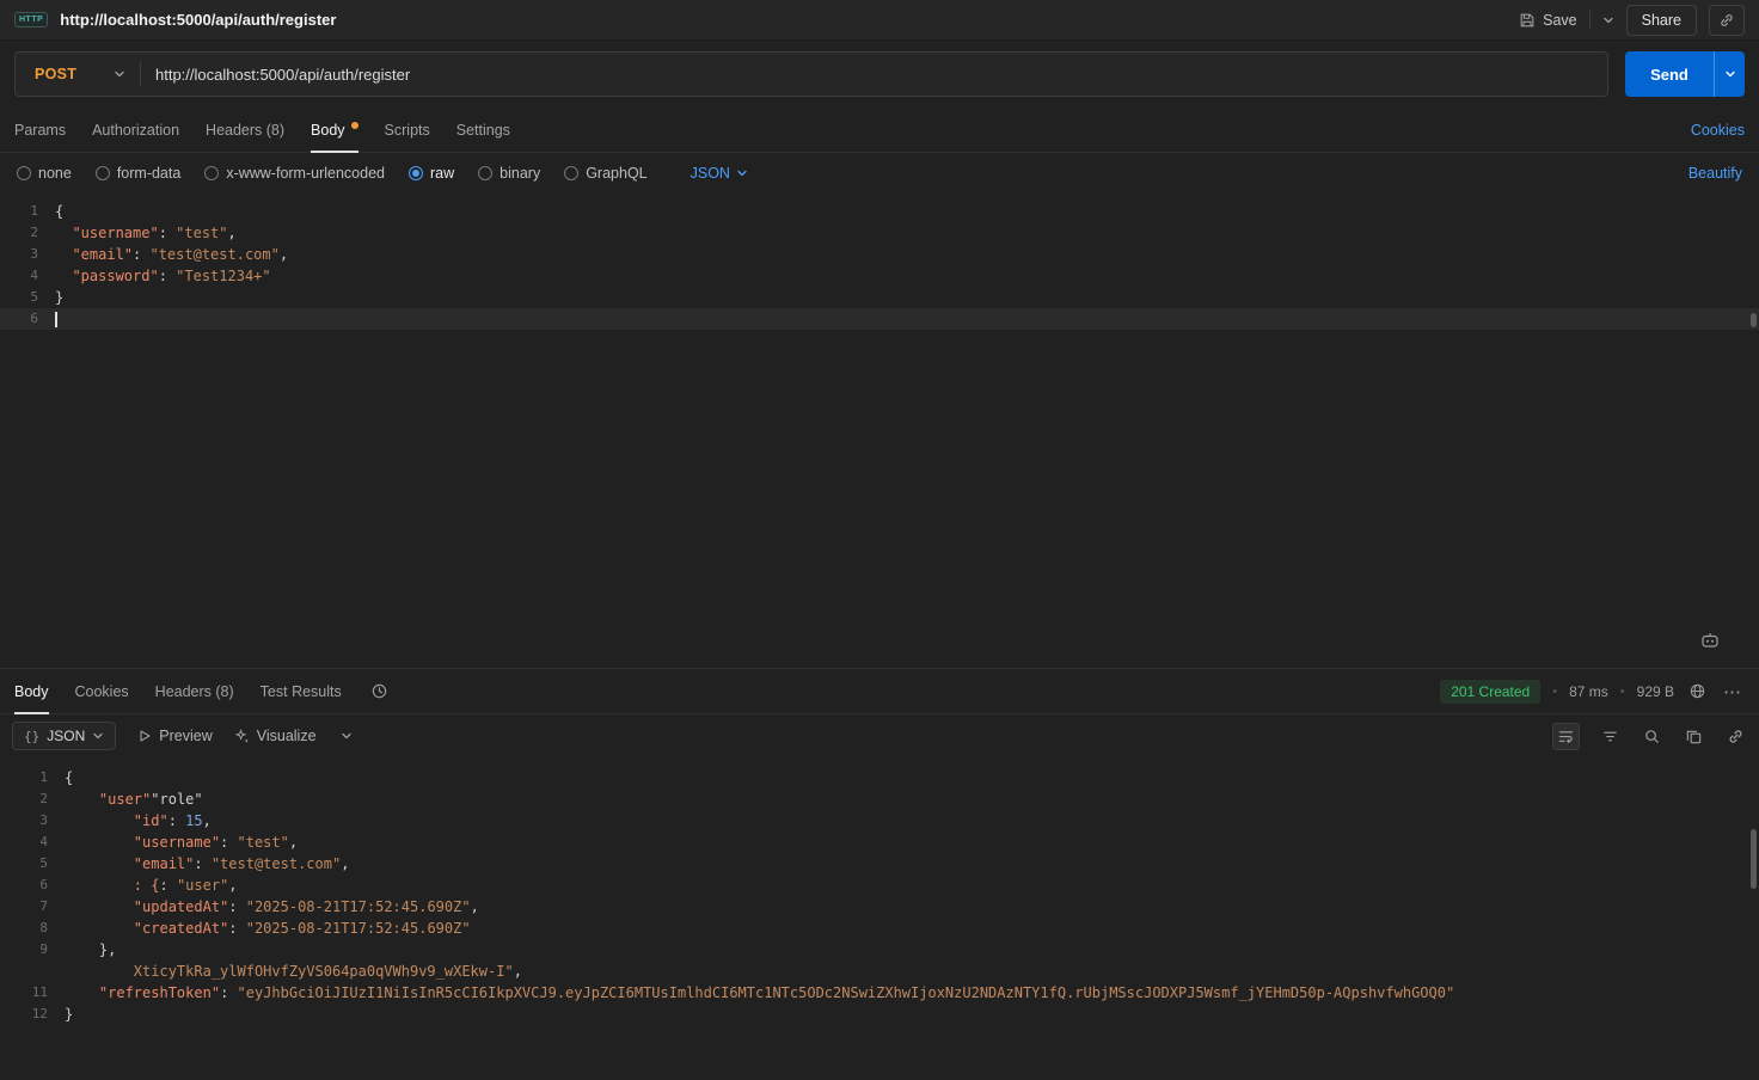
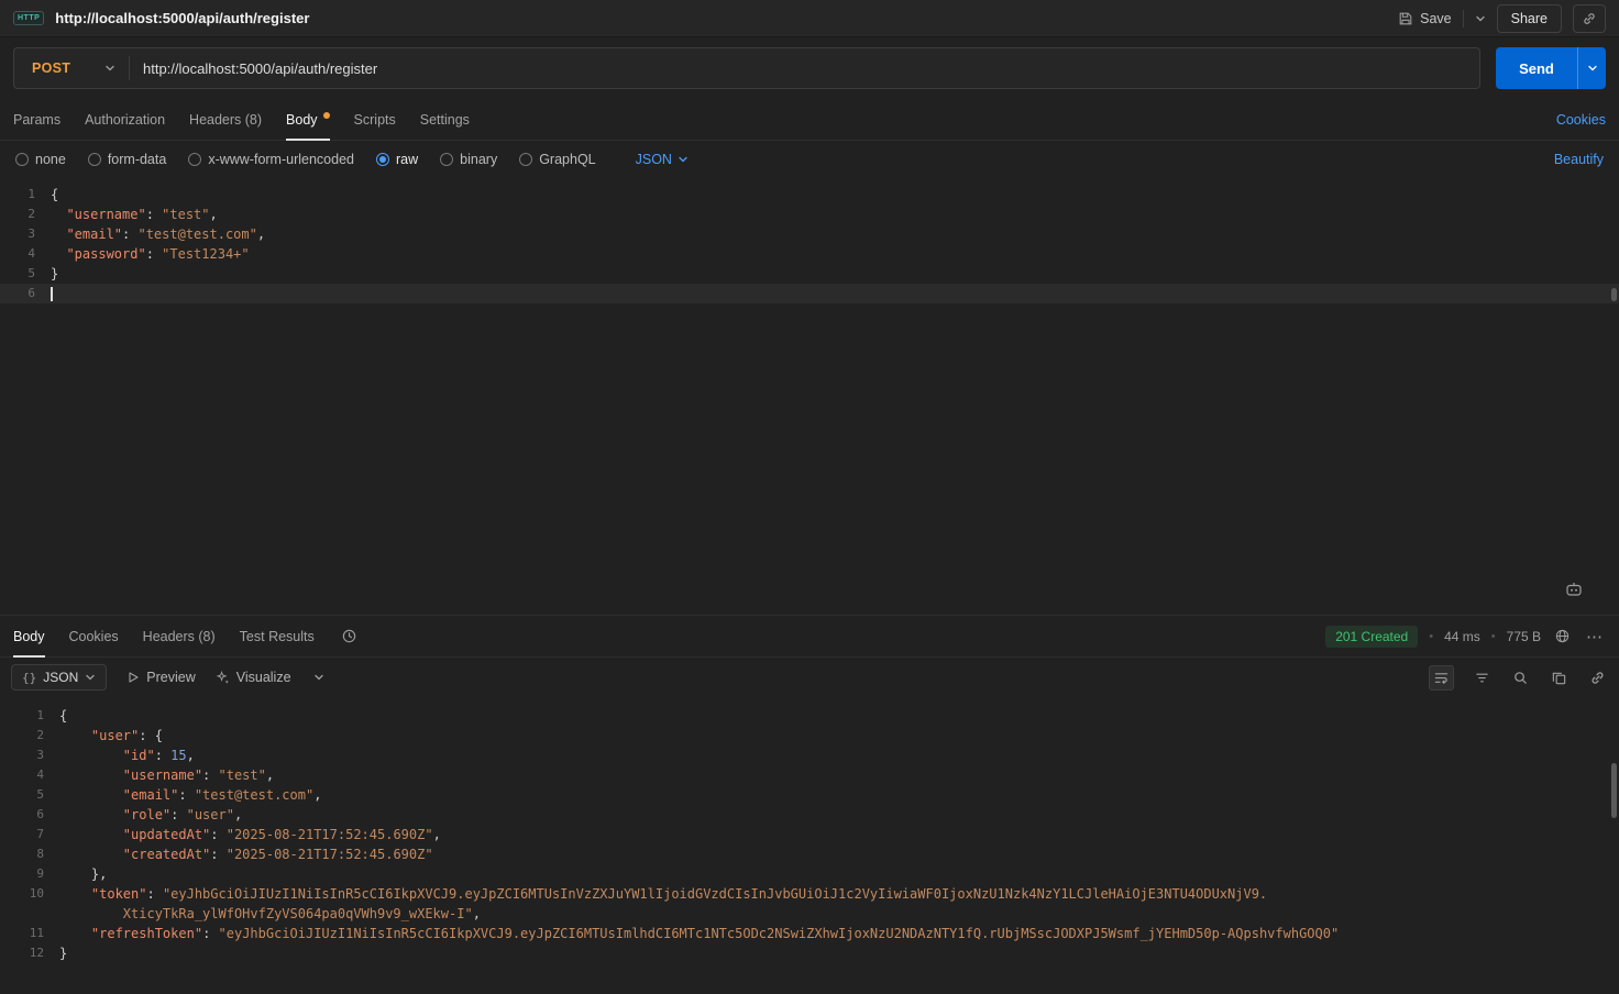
  http://localhost:5000/api/auth/register
  Save
  Share
  POST
  http://localhost:5000/api/auth/register
  Send
  Params
  Authorization
  Headers (8)
  Body
  Scripts
  Settings
  Cookies
  none
  form-data
  x-www-form-urlencoded
  raw
  binary
  GraphQL
  JSON
  Beautify
  1
  {
  2
  "username": "test",
  3
  "email": "test@test.com",
  4
  "password": "Test1234+"
  5
  }
  6
  Body
  Cookies
  Headers (8)
  Test Results
  201 Created
  •
- 87 ms
+ 44 ms
  •
- 929 B
+ 775 B
  ⋯
  {}
  JSON
  Preview
  Visualize
  1
  {
  2
- "user""role"
+ "user": {
  3
  "id": 15,
  4
  "username": "test",
  5
  "email": "test@test.com",
  6
- : {: "user",
+ "role": "user",
  7
  "updatedAt": "2025-08-21T17:52:45.690Z",
  8
  "createdAt": "2025-08-21T17:52:45.690Z"
  9
  },
+ 10
+ "token": "eyJhbGciOiJIUzI1NiIsInR5cCI6IkpXVCJ9.eyJpZCI6MTUsInVzZXJuYW1lIjoidGVzdCIsInJvbGUiOiJ1c2VyIiwiaWF0IjoxNzU1Nzk4NzY1LCJleHAiOjE3NTU4ODUxNjV9.
  XticyTkRa_ylWfOHvfZyVS064pa0qVWh9v9_wXEkw-I",
  11
  "refreshToken": "eyJhbGciOiJIUzI1NiIsInR5cCI6IkpXVCJ9.eyJpZCI6MTUsImlhdCI6MTc1NTc5ODc2NSwiZXhwIjoxNzU2NDAzNTY1fQ.rUbjMSscJODXPJ5Wsmf_jYEHmD50p-AQpshvfwhGOQ0"
  12
  }
